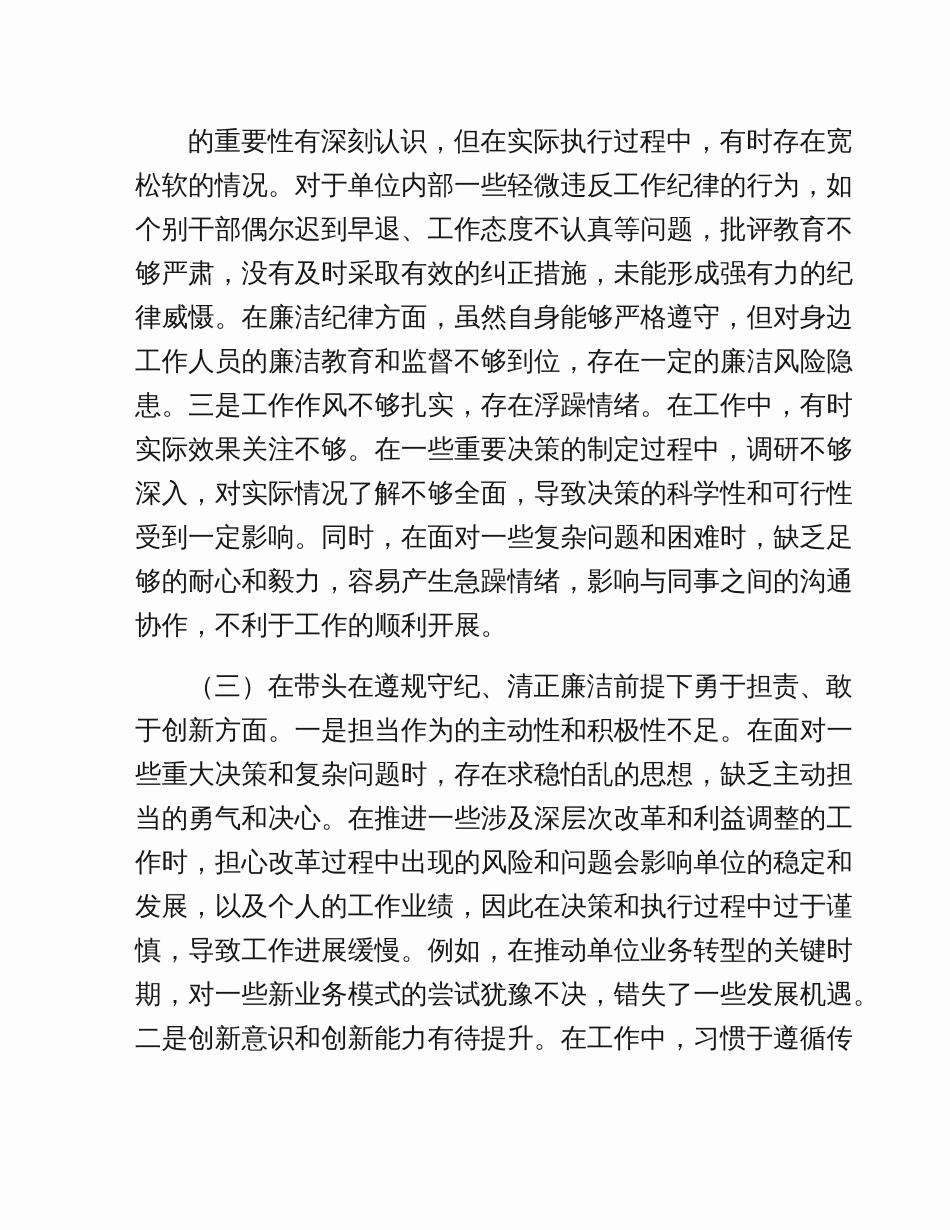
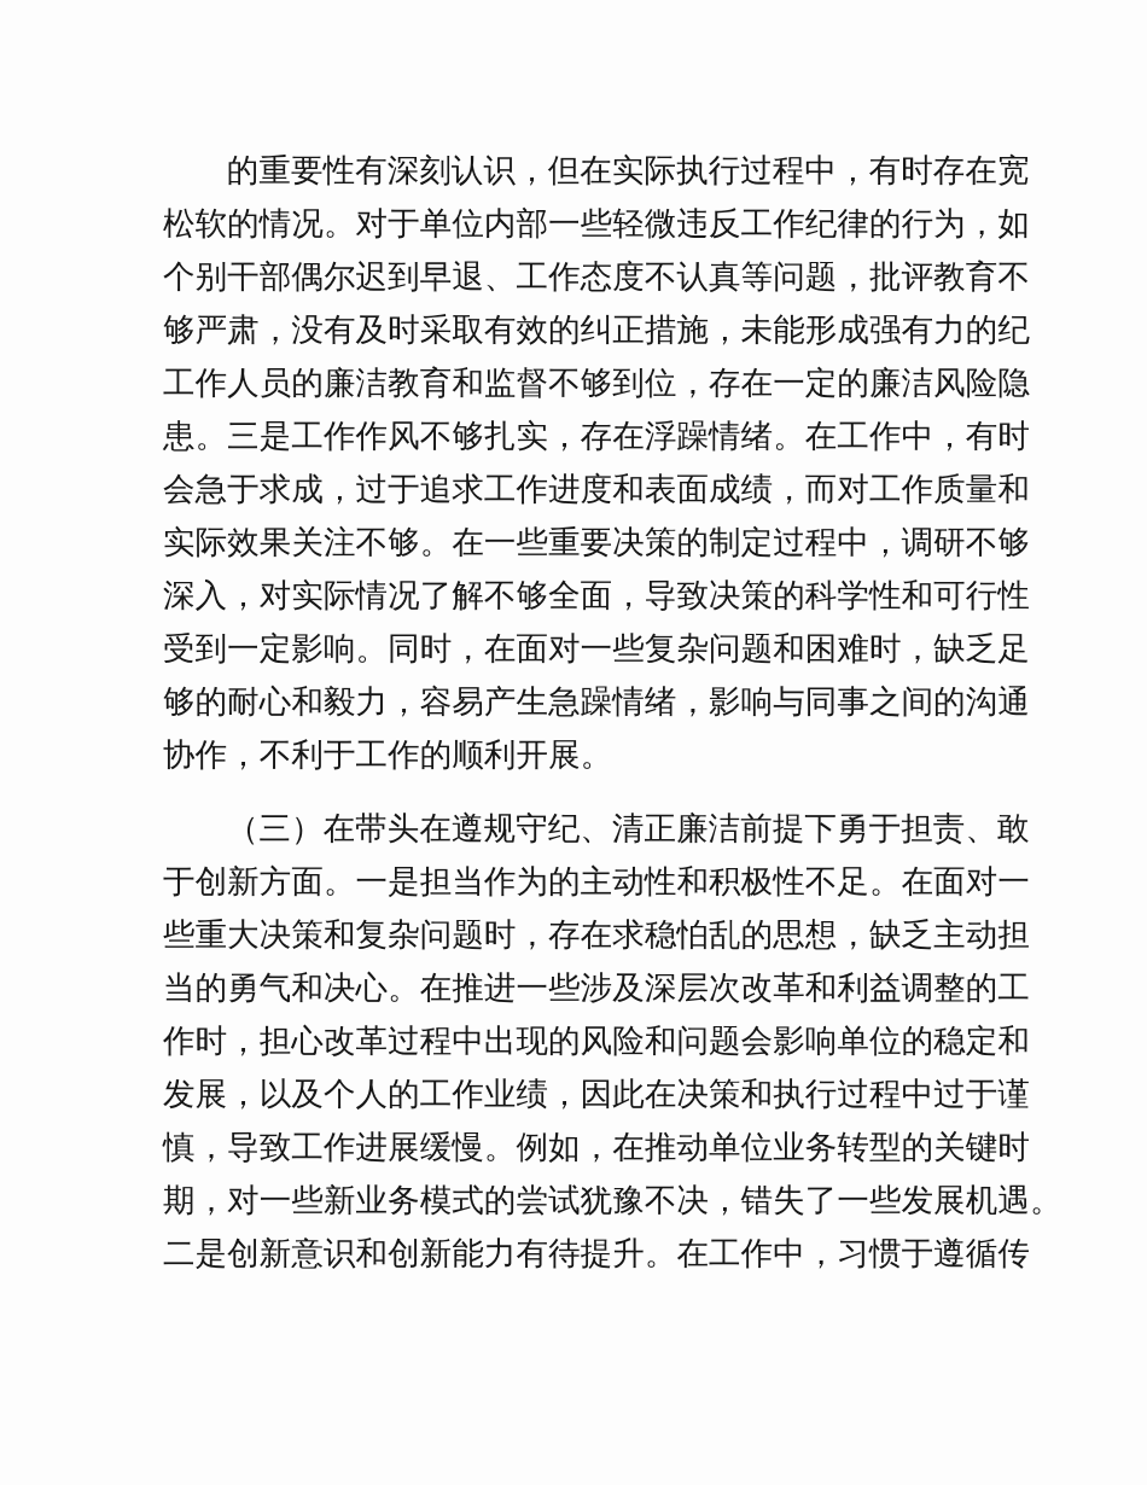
  的重要性有深刻认识，但在实际执行过程中，有时存在宽
  松软的情况。对于单位内部一些轻微违反工作纪律的行为，如
  个别干部偶尔迟到早退、工作态度不认真等问题，批评教育不
  够严肃，没有及时采取有效的纠正措施，未能形成强有力的纪
- 律威慑。在廉洁纪律方面，虽然自身能够严格遵守，但对身边
  工作人员的廉洁教育和监督不够到位，存在一定的廉洁风险隐
  患。三是工作作风不够扎实，存在浮躁情绪。在工作中，有时
+ 会急于求成，过于追求工作进度和表面成绩，而对工作质量和
  实际效果关注不够。在一些重要决策的制定过程中，调研不够
  深入，对实际情况了解不够全面，导致决策的科学性和可行性
  受到一定影响。同时，在面对一些复杂问题和困难时，缺乏足
  够的耐心和毅力，容易产生急躁情绪，影响与同事之间的沟通
  协作，不利于工作的顺利开展。
  （三）在带头在遵规守纪、清正廉洁前提下勇于担责、敢
  于创新方面。一是担当作为的主动性和积极性不足。在面对一
  些重大决策和复杂问题时，存在求稳怕乱的思想，缺乏主动担
  当的勇气和决心。在推进一些涉及深层次改革和利益调整的工
  作时，担心改革过程中出现的风险和问题会影响单位的稳定和
  发展，以及个人的工作业绩，因此在决策和执行过程中过于谨
  慎，导致工作进展缓慢。例如，在推动单位业务转型的关键时
  期，对一些新业务模式的尝试犹豫不决，错失了一些发展机遇。
  二是创新意识和创新能力有待提升。在工作中，习惯于遵循传
